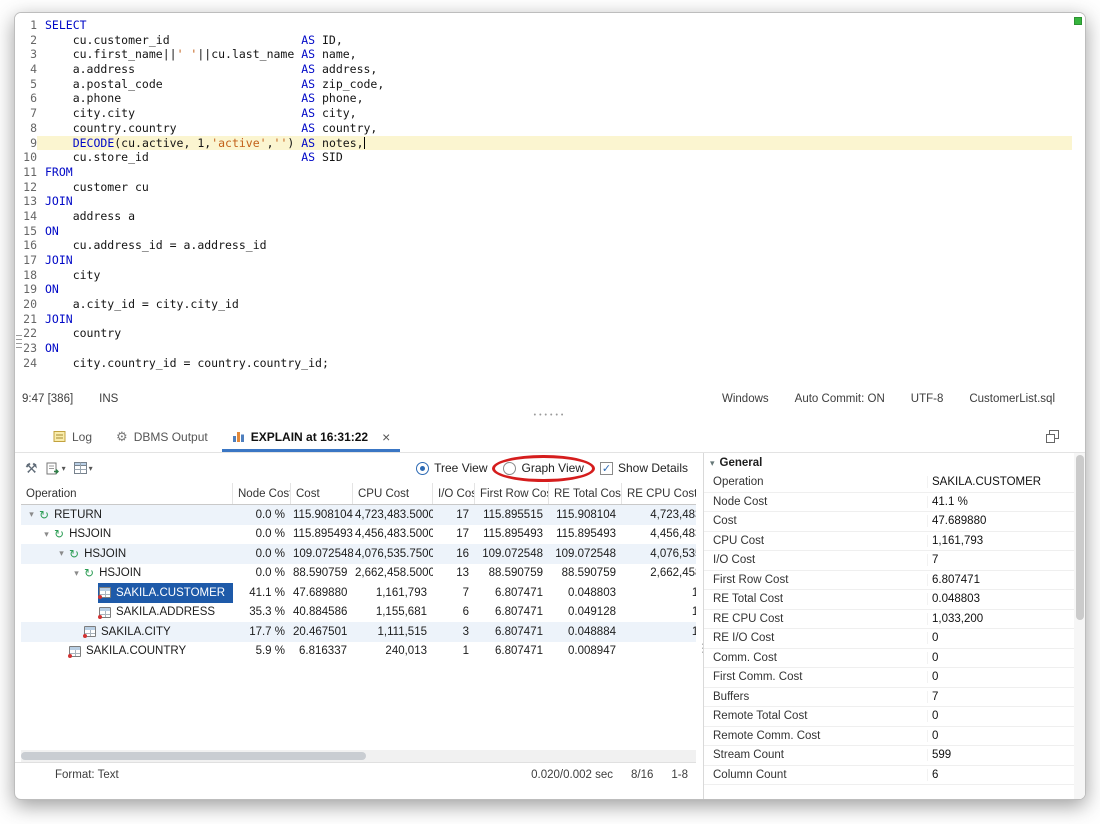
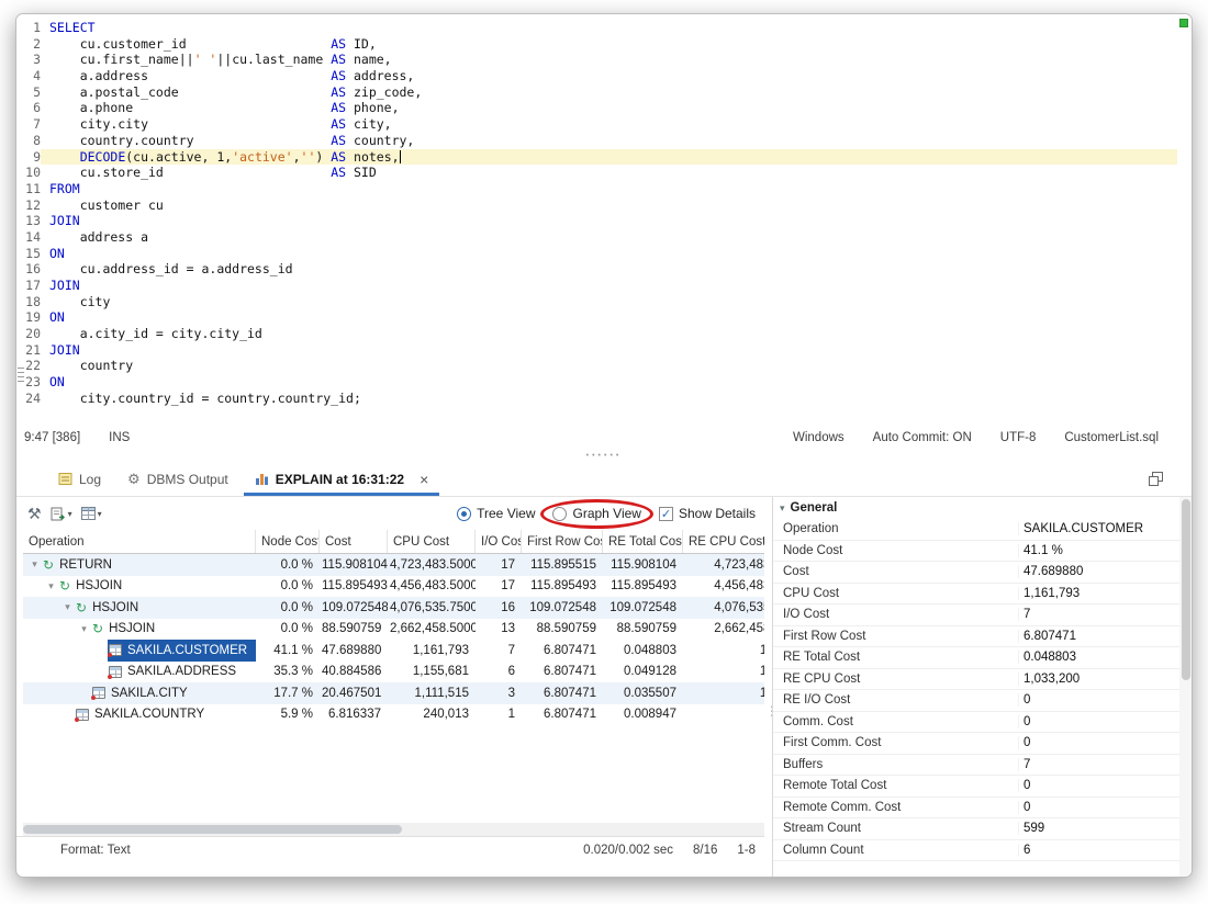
  1
  SELECT
  2
  cu.customer_id AS ID,
  3
  cu.first_name||' '||cu.last_name AS name,
  4
  a.address AS address,
  5
  a.postal_code AS zip_code,
  6
  a.phone AS phone,
  7
  city.city AS city,
  8
  country.country AS country,
  9
  DECODE(cu.active, 1,'active','') AS notes,
  10
  cu.store_id AS SID
  11
  FROM
  12
  customer cu
  13
  JOIN
  14
  address a
  15
  ON
  16
  cu.address_id = a.address_id
  17
  JOIN
  18
  city
  19
  ON
  20
  a.city_id = city.city_id
  21
  JOIN
  22
  country
  23
  ON
  24
  city.country_id = country.country_id;
  9:47 [386]
  INS
  Windows
  Auto Commit: ON
  UTF-8
  CustomerList.sql
  Log
  ⚙
  DBMS Output
  EXPLAIN at 16:31:22
  ×
  ⚒
  ▾
  ▾
  Tree View
  Graph View
  ✓
  Show Details
  Operation
  Node Cost
  Cost
  CPU Cost
  I/O Cos
  First Row Co
  RE Total Cos
  RE CPU Cost
  ▾
  ↻
  RETURN
  0.0 %
  115.908104
  4,723,483.5000
  17
  115.895515
  115.908104
  ▾
  ↻
  HSJOIN
  0.0 %
  115.895493
  4,456,483.5000
  17
  115.895493
  115.895493
  ▾
  ↻
  HSJOIN
  0.0 %
  109.072548
  4,076,535.7500
  16
  109.072548
  109.072548
  ▾
  ↻
  HSJOIN
  0.0 %
  88.590759
  2,662,458.5000
  13
  88.590759
  88.590759
  SAKILA.CUSTOMER
  41.1 %
  47.689880
  1,161,793
  7
  6.807471
  0.048803
  SAKILA.ADDRESS
  35.3 %
  40.884586
  1,155,681
  6
  6.807471
  0.049128
  SAKILA.CITY
  17.7 %
  20.467501
  1,111,515
  3
  6.807471
- 0.048884
+ 0.035507
  SAKILA.COUNTRY
  5.9 %
  6.816337
  240,013
  1
  6.807471
  0.008947
  Format: Text
  0.020/0.002 sec
  8/16
  1-8
  ▾
  General
  Operation
  SAKILA.CUSTOMER
  Node Cost
  41.1 %
  Cost
  47.689880
  CPU Cost
  1,161,793
  I/O Cost
  7
  First Row Cost
  6.807471
  RE Total Cost
  0.048803
  RE CPU Cost
  1,033,200
  RE I/O Cost
  0
  Comm. Cost
  0
  First Comm. Cost
  0
  Buffers
  7
  Remote Total Cost
  0
  Remote Comm. Cost
  0
  Stream Count
  599
  Column Count
  6
